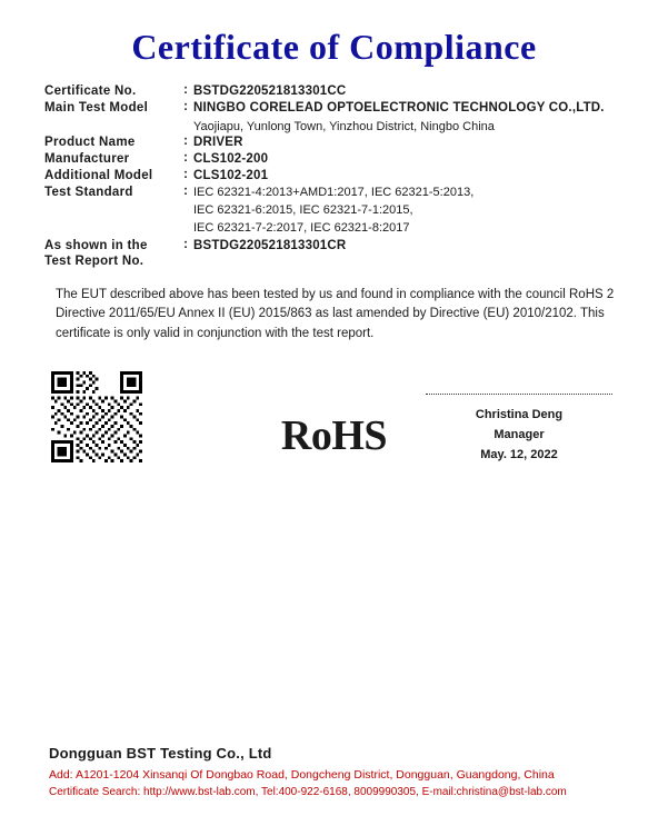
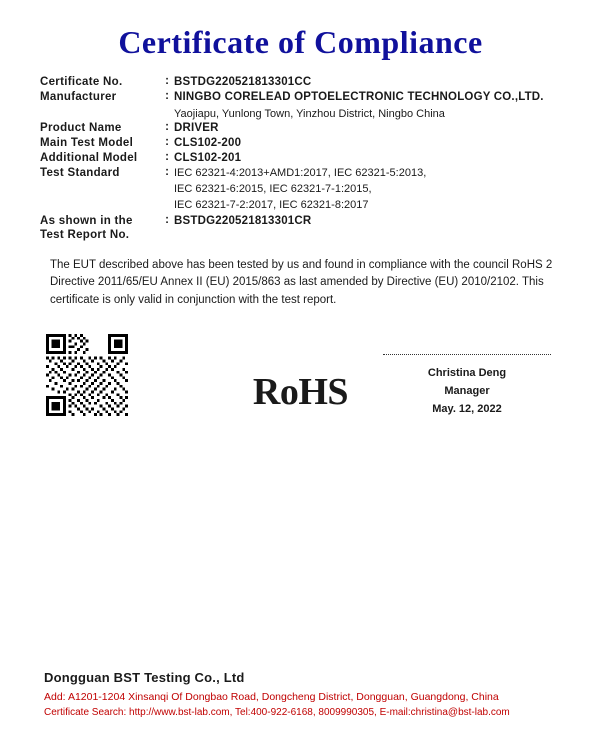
  Certificate of Compliance
  Certificate No.	:	BSTDG220521813301CC
- Main Test Model	:	NINGBO CORELEAD OPTOELECTRONIC TECHNOLOGY CO.,LTD. Yaojiapu, Yunlong Town, Yinzhou District, Ningbo China
+ Manufacturer	:	NINGBO CORELEAD OPTOELECTRONIC TECHNOLOGY CO.,LTD. Yaojiapu, Yunlong Town, Yinzhou District, Ningbo China
  Product Name	:	DRIVER
- Manufacturer	:	CLS102-200
+ Main Test Model	:	CLS102-200
  Additional Model	:	CLS102-201
  Test Standard	:	IEC 62321-4:2013+AMD1:2017, IEC 62321-5:2013, IEC 62321-6:2015, IEC 62321-7-1:2015, IEC 62321-7-2:2017, IEC 62321-8:2017
  As shown in the Test Report No.	:	BSTDG220521813301CR
  The EUT described above has been tested by us and found in compliance with the council RoHS 2 Directive 2011/65/EU Annex II (EU) 2015/863 as last amended by Directive (EU) 2010/2102. This certificate is only valid in conjunction with the test report.
  RoHS
  Christina Deng
  Manager
  May. 12, 2022
  Dongguan BST Testing Co., Ltd
  Add: A1201-1204 Xinsanqi Of Dongbao Road, Dongcheng District, Dongguan, Guangdong, China
  Certificate Search: http://www.bst-lab.com, Tel:400-922-6168, 8009990305, E-mail:christina@bst-lab.com
